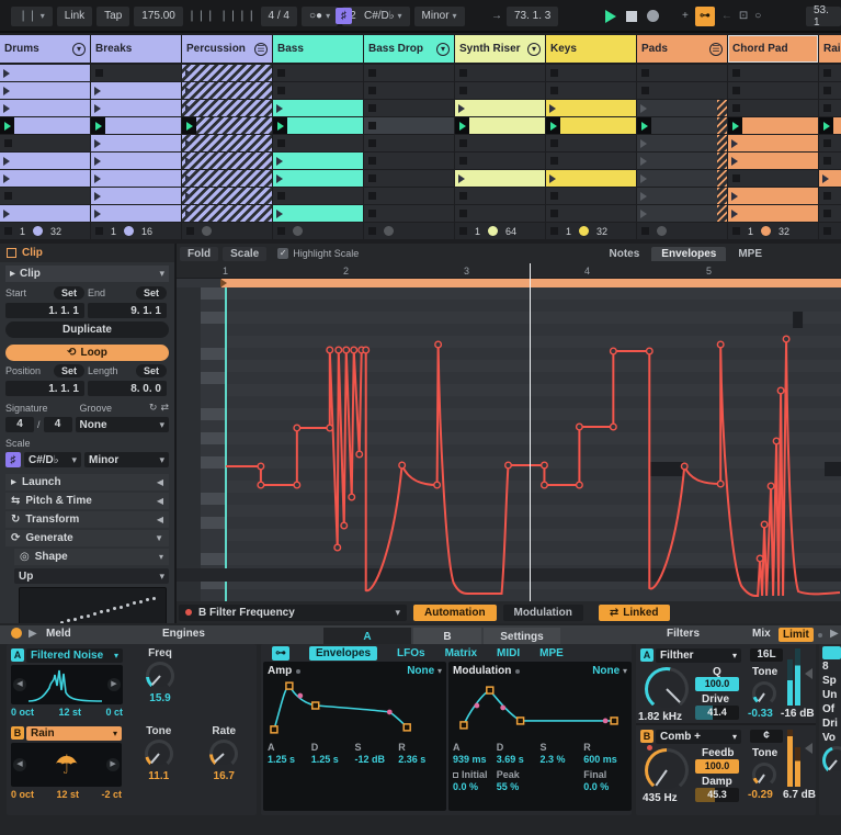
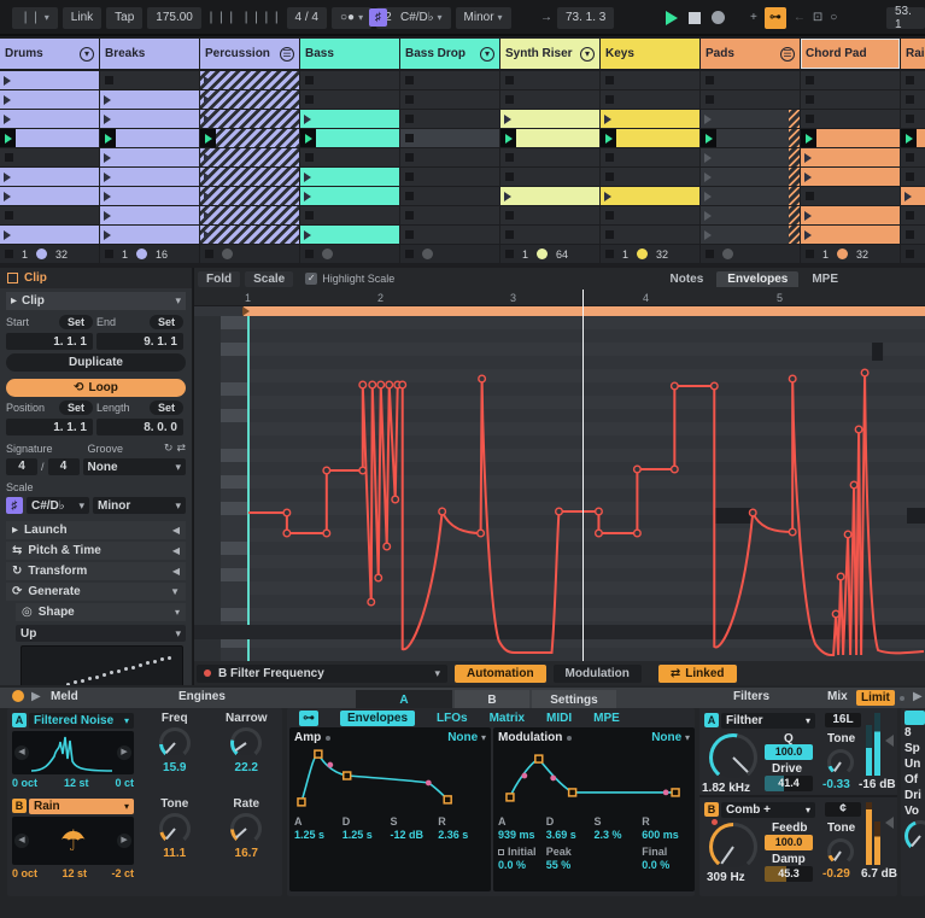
  ❘❘
  ▾
  Link
  Tap
  175.00
  ❘❘❘
  ❘❘❘❘
  4 / 4
  ○●
  ▾
  ♯
  C#/D♭
  ▾
  Minor
  ▾
  →
  73. 1. 3
  +
  ⊶
  ←
  ⊡
  ○
  53. 1
  Drums
  ▾
  1
  32
  Breaks
  1
  16
  Percussion
  ☰
  Bass
  Bass Drop
  ▾
  Synth Riser
  ▾
  1
  64
  Keys
  1
  32
  Pads
  ☰
  Chord Pad
  1
  32
  Rai
  Clip
  ▸
  Clip
  ▾
  Start
  Set
  End
  Set
  1. 1. 1
  9. 1. 1
  Duplicate
  ⟲
  Loop
  Position
  Set
  Length
  Set
  1. 1. 1
  8. 0. 0
  Signature
  Groove
  ↻
  ⇄
  4
  /
  4
  None
  ▾
  Scale
  ♯
  C#/D♭
  ▾
  Minor
  ▾
  ▸
  Launch
  ◀
  ⇆
  Pitch & Time
  ◀
  ↻
  Transform
  ◀
  ⟳
  Generate
  ▼
  ◎
  Shape
  ▾
  Up
  ▾
  Fold
  Scale
  ✓
  Highlight Scale
  Notes
  Envelopes
  MPE
  1
  2
  3
  4
  5
  B Filter Frequency
  ▾
  Automation
  Modulation
  ⇄
  Linked
  ▶
  Meld
  Engines
  A
  B
  Settings
  Filters
  Mix
  Limit
  ▶
  A
  Filtered Noise
  ▾
  0 oct
  12 st
  0 ct
  Freq
  15.9
+ Narrow
+ 22.2
  B
  Rain
  ▾
  ☂
  0 oct
  12 st
  -2 ct
  Tone
  11.1
  Rate
  16.7
  ⊶
  Envelopes
  LFOs
  Matrix
  MIDI
  MPE
  Amp
  None ▾
  A
  1.25 s
  D
  1.25 s
  S
  -12 dB
  R
  2.36 s
  Modulation
  None ▾
  A
  939 ms
  D
  3.69 s
  S
  2.3 %
  R
  600 ms
  Initial
  0.0 %
  Peak
  55 %
  Final
  0.0 %
  A
  Filther
  ▾
  1.82 kHz
  Q
  100.0
  Drive
  41.4
  16L
  Tone
  -0.33
  -16 dB
  B
  Comb +
  ▾
- 435 Hz
+ 309 Hz
  Feedb
  100.0
  Damp
  45.3
  ¢
  Tone
  -0.29
  6.7 dB
  8
  Sp
  Un
  Of
  Dri
  Vo
